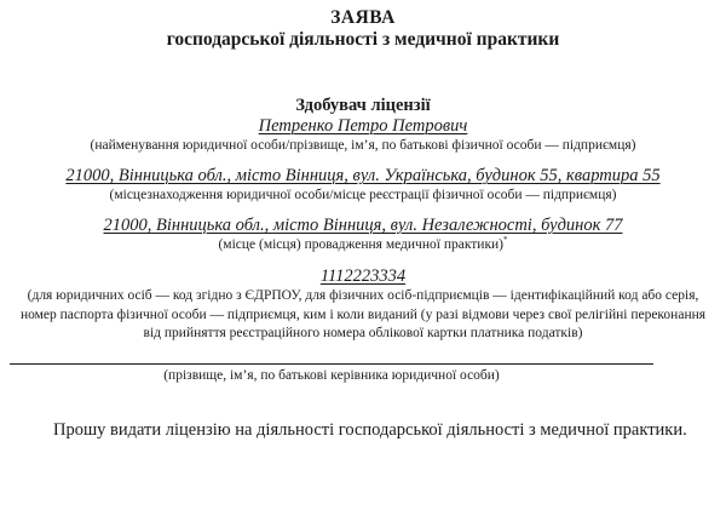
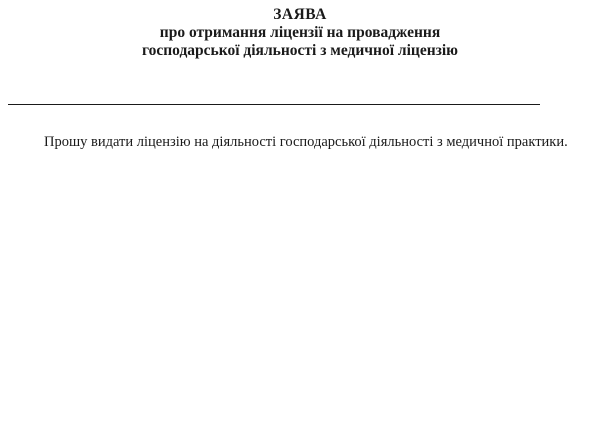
  ЗАЯВА
+ про отримання ліцензії на провадження
- господарської діяльності з медичної практики
+ господарської діяльності з медичної ліцензію
- Здобувач ліцензії
- Петренко Петро Петрович
- (найменування юридичної особи/прізвище, ім’я, по батькові фізичної особи — підприємця)
- 21000, Вінницька обл., місто Вінниця, вул. Українська, будинок 55, квартира 55
- (місцезнаходження юридичної особи/місце реєстрації фізичної особи — підприємця)
- 21000, Вінницька обл., місто Вінниця, вул. Незалежності, будинок 77
- (місце (місця) провадження медичної практики)*
- 1112223334
- (для юридичних осіб — код згідно з ЄДРПОУ, для фізичних осіб-підприємців — ідентифікаційний код або серія, номер паспорта фізичної особи — підприємця, ким і коли виданий (у разі відмови через свої релігійні переконання від прийняття реєстраційного номера облікової картки платника податків)
- (прізвище, ім’я, по батькові керівника юридичної особи)
  Прошу видати ліцензію на діяльності господарської діяльності з медичної практики.
